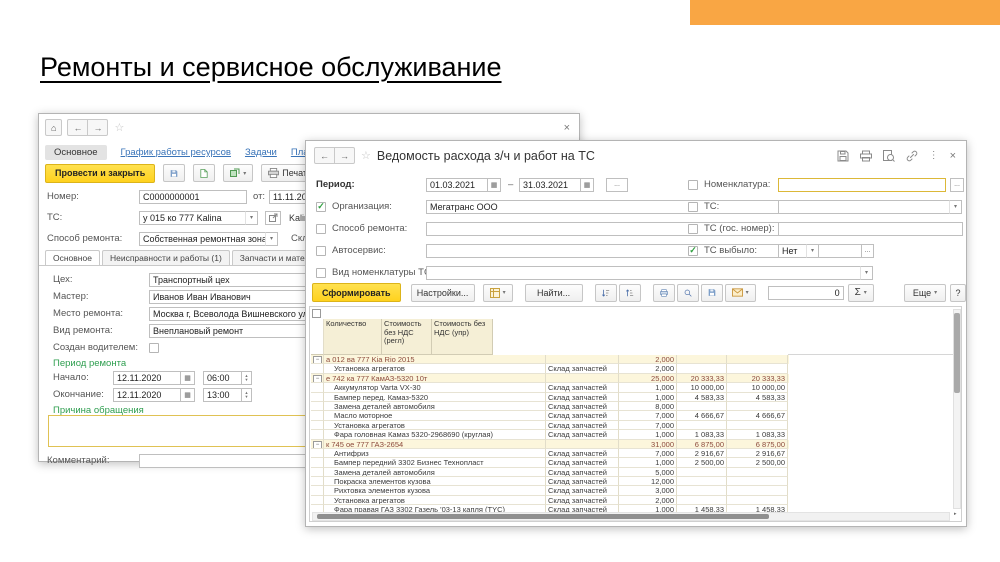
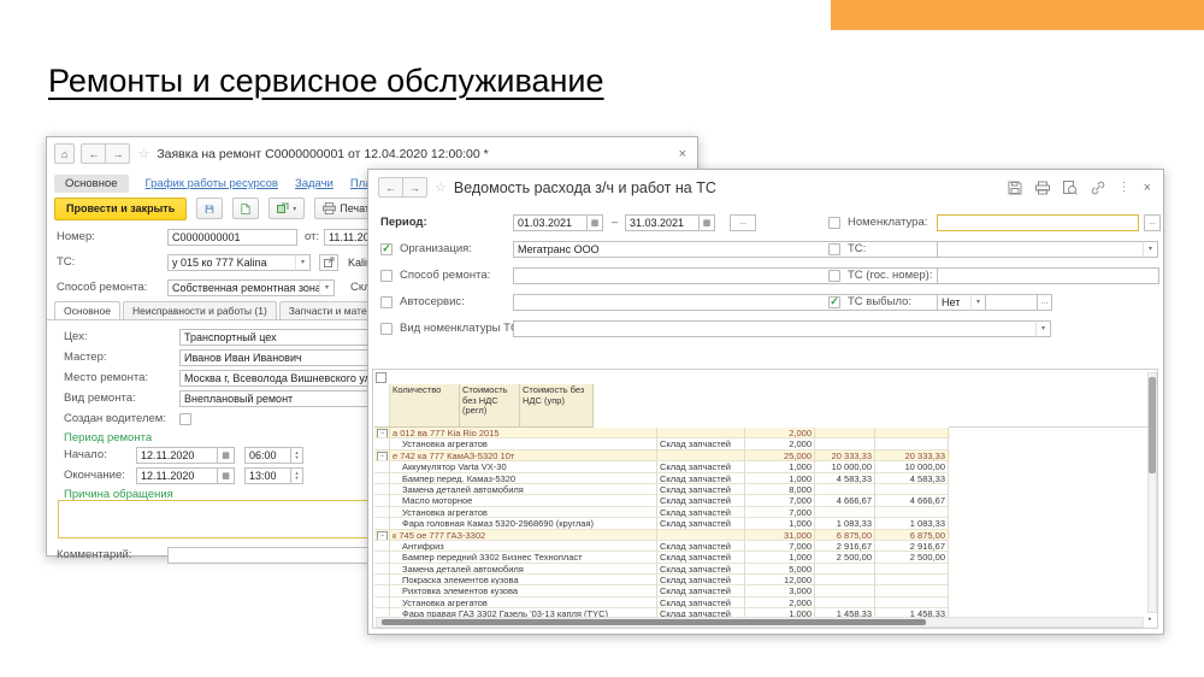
  Ремонты и сервисное обслуживание
  ⌂
  ←
  →
  ☆
+ Заявка на ремонт С0000000001 от 12.04.2020 12:00:00 *
  ×
  Основное
  График работы ресурсов
  Задачи
  Провести и закрыть
  Номер:
  C0000000001
  от:
  ТС:
  у 015 ко 777 Kalina
  Способ ремонта:
  Собственная ремонтная зон
  Основное
  Неисправности и работы (1)
  Цех:
  Транспортный цех
  Мастер:
  Иванов Иван Иванович
  Место ремонта:
  Москва г, Всеволода Вишневского у
  Вид ремонта:
  Внеплановый ремонт
  Создан водителем:
  Период ремонта
  Начало:
  12.11.2020
  06:00
  Окончание:
  12.11.2020
  13:00
  Причина обращения
  Комментарий:
  ←
  →
  ☆
  Ведомость расхода з/ч и работ на ТС
  ⋮
  ×
  Период:
  01.03.2021
  –
  31.03.2021
  ✓
  Организация:
  Мегатранс ООО
  Способ ремонта:
  Автосервис:
  Вид номенклатуры Т
  Номенклатура:
  ТС:
  ТС (гос. номер):
  ✓
  ТС выбыло:
  Нет
- Сформировать
- Настройки...
- Найти...
- 0
- Σ
- Еще
- ?
  Количество
  Стоимость без НДС (регл)
  Стоимость без НДС (упр)
  а 012 ва 777 Kia Rio 2015
  2,000
  Установка агрегатов
  Склад запчастей
  2,000
  е 742 ка 777 КамАЗ-5320 10т
  25,000
  20 333,33
  20 333,33
  Аккумулятор Varta VX-30
  Склад запчастей
  1,000
  10 000,00
  10 000,00
  Бампер перед. Камаз-5320
  Склад запчастей
  1,000
  4 583,33
  4 583,33
  Замена деталей автомобиля
  Склад запчастей
  8,000
  Масло моторное
  Склад запчастей
  7,000
  4 666,67
  4 666,67
  Установка агрегатов
  Склад запчастей
  7,000
  Фара головная Камаз 5320-2968690 (круглая)
  Склад запчастей
  1,000
  1 083,33
  1 083,33
- к 745 ое 777 ГАЗ-2654
+ к 745 ое 777 ГАЗ-3302
  31,000
  6 875,00
  6 875,00
  Антифриз
  Склад запчастей
  7,000
  2 916,67
  2 916,67
  Бампер передний 3302 Бизнес Технопласт
  Склад запчастей
  1,000
  2 500,00
  2 500,00
  Замена деталей автомобиля
  Склад запчастей
  5,000
  Покраска элементов кузова
  Склад запчастей
  12,000
  Рихтовка элементов кузова
  Склад запчастей
  3,000
  Установка агрегатов
  Склад запчастей
  2,000
  Фара правая ГАЗ 3302 Газель '03-13 капля (TYC)
  Склад запчастей
  1,000
  1 458,33
  1 458,33
